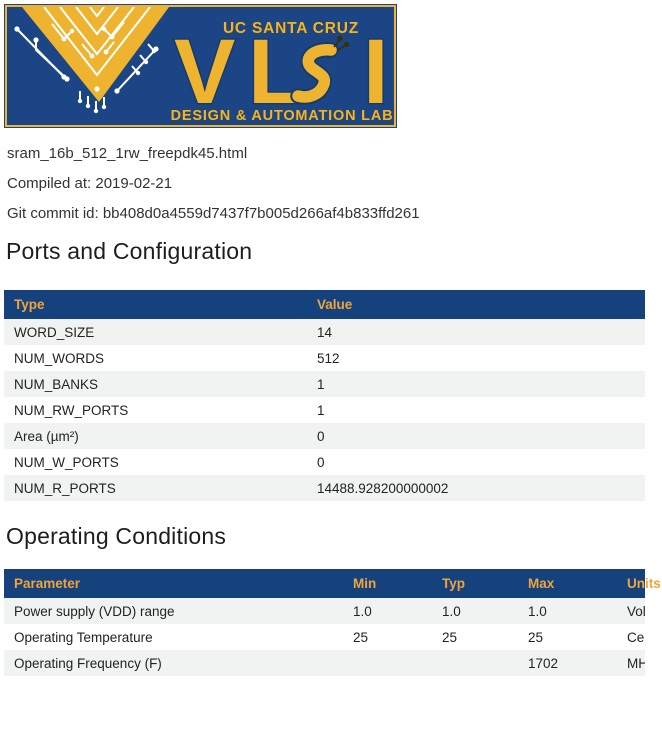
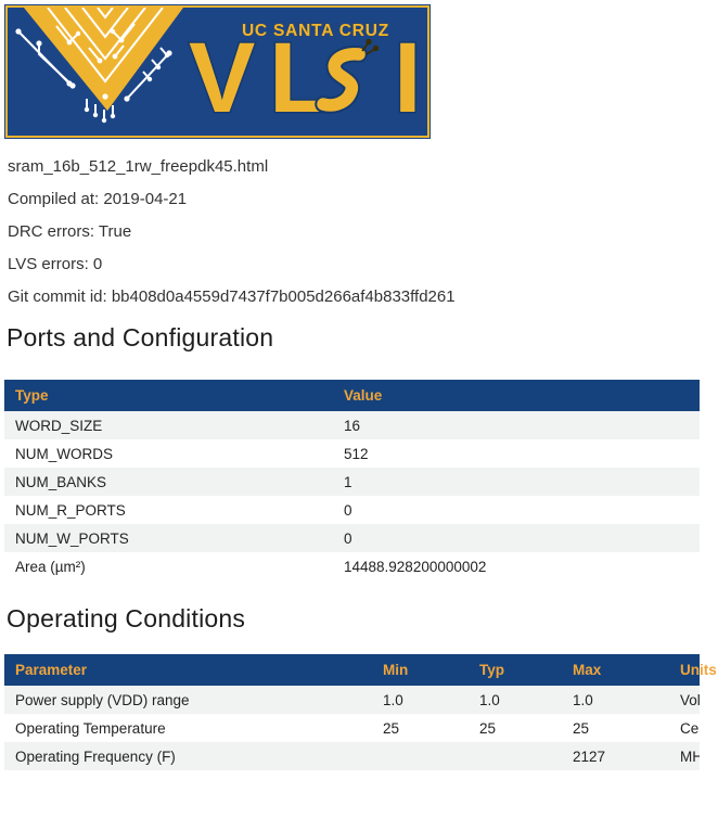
  UC SANTA CRUZ
  V
  L
  I
- DESIGN & AUTOMATION LAB
  sram_16b_512_1rw_freepdk45.html
- Compiled at: 2019-02-21
+ Compiled at: 2019-04-21
+ DRC errors: True
+ LVS errors: 0
  Git commit id: bb408d0a4559d7437f7b005d266af4b833ffd261
  Ports and Configuration
  Type	Value
- WORD_SIZE	14
+ WORD_SIZE	16
  NUM_WORDS	512
  NUM_BANKS	1
- NUM_RW_PORTS	1
- Area (µm²)	0
+ NUM_R_PORTS	0
  NUM_W_PORTS	0
- NUM_R_PORTS	14488.928200000002
+ Area (µm²)	14488.928200000002
  Operating Conditions
  Parameter	Min	Typ	Max	Units
  Power supply (VDD) range	1.0	1.0	1.0	Vol
  Operating Temperature	25	25	25	Ce
- Operating Frequency (F)			1702	MH
+ Operating Frequency (F)			2127	MH
